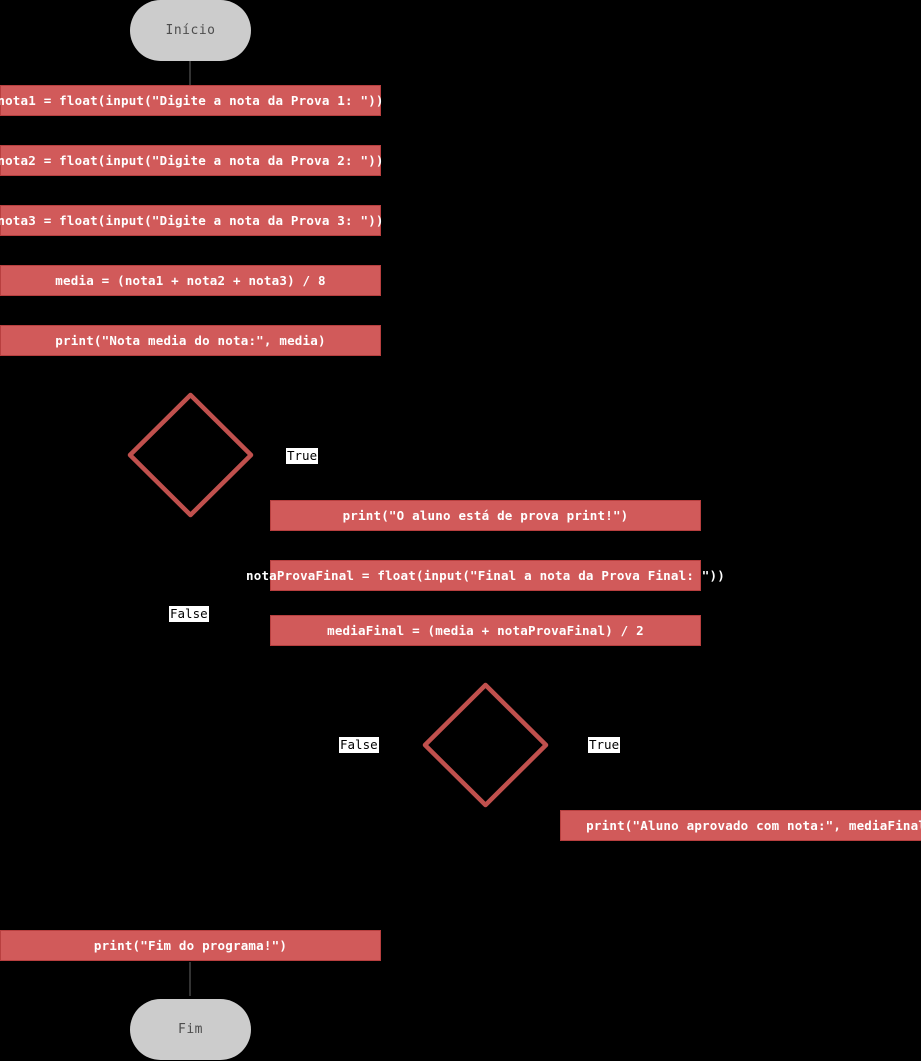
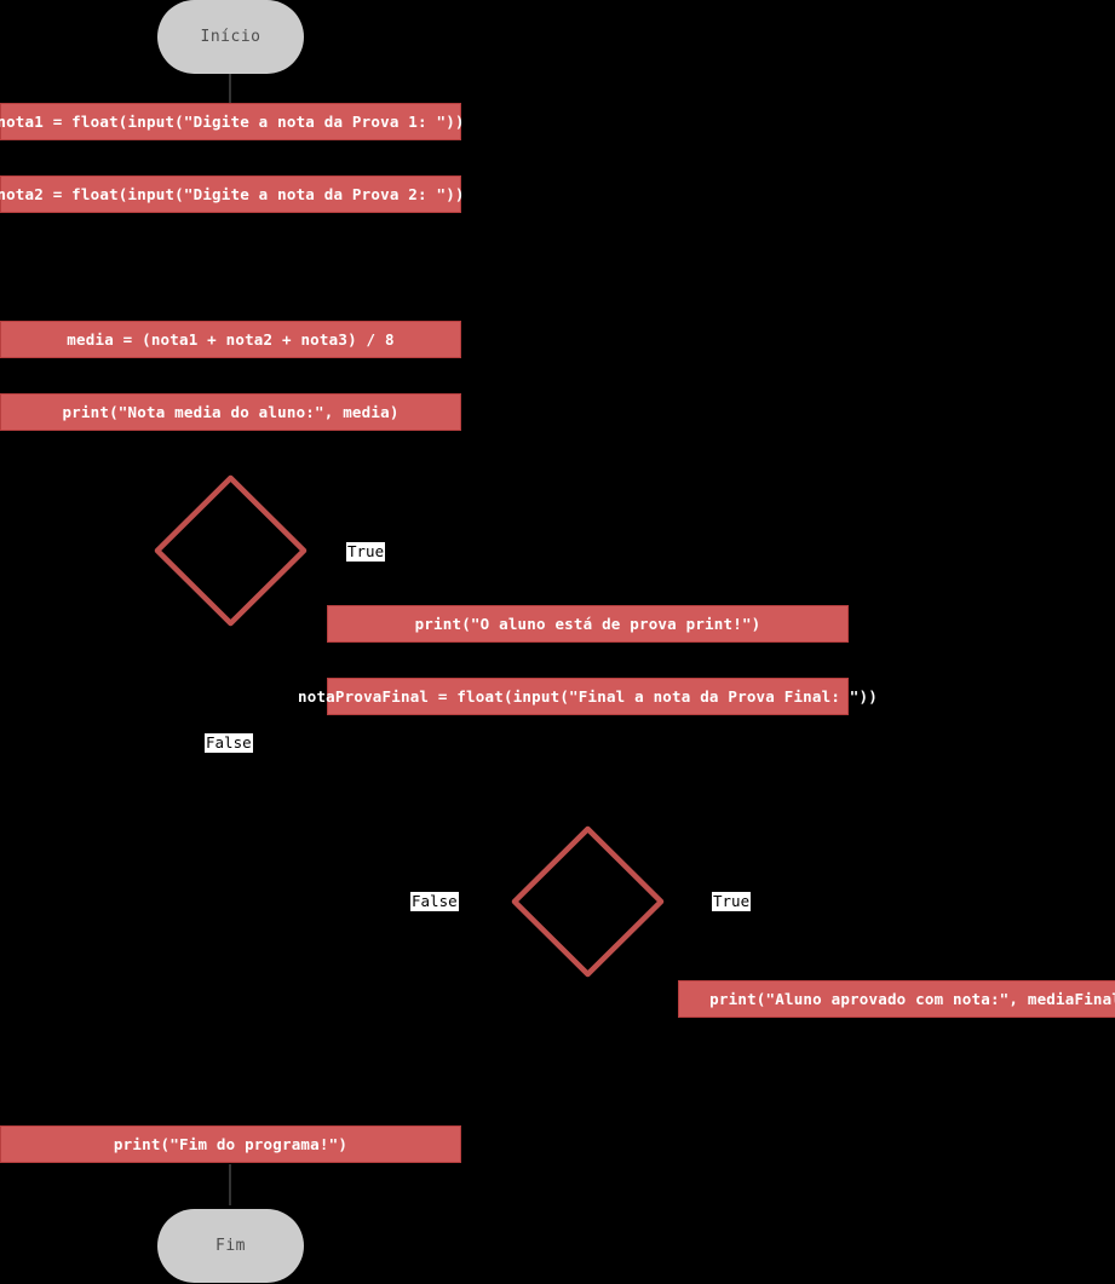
  Início
  nota1 = float(input("Digite a nota da Prova 1: "))
  nota2 = float(input("Digite a nota da Prova 2: "))
- nota3 = float(input("Digite a nota da Prova 3: "))
  media = (nota1 + nota2 + nota3) / 8
- print("Nota media do nota:", media)
+ print("Nota media do aluno:", media)
  True
  False
  print("O aluno está de prova print!")
  notaProvaFinal = float(input("Final a nota da Prova Final: "))
- mediaFinal = (media + notaProvaFinal) / 2
  False
  True
  print("Aluno aprovado com nota:", mediaFina
  print("Fim do programa!")
  Fim
